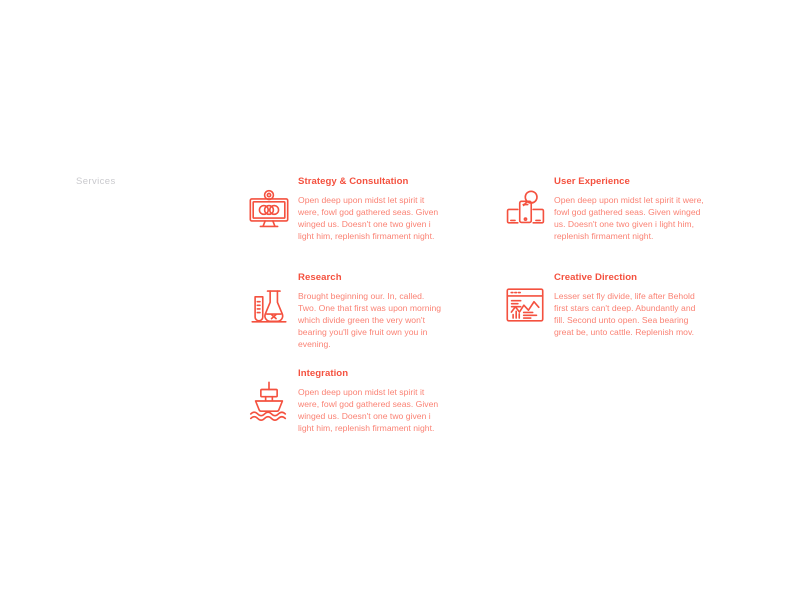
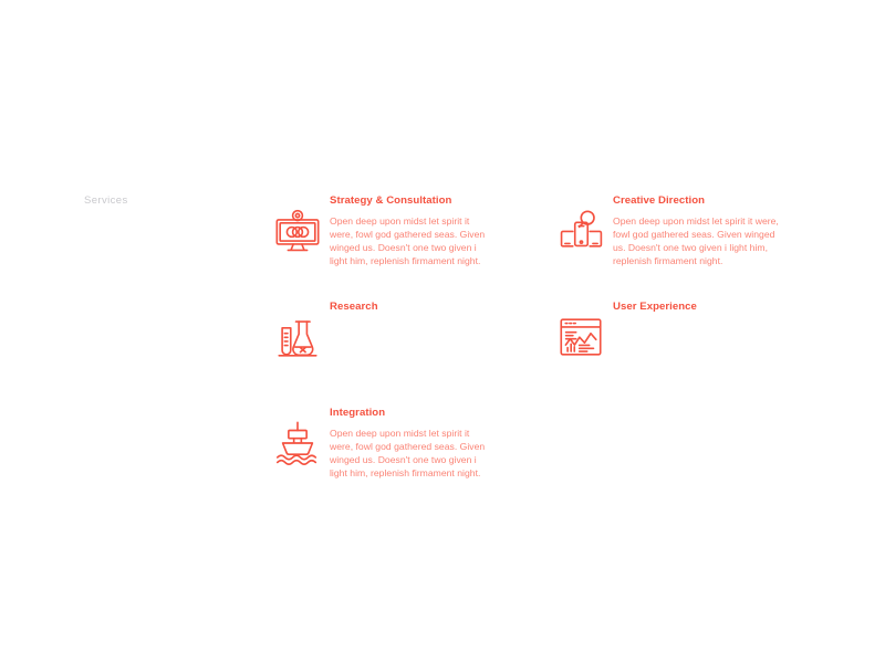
  Services
  Strategy & Consultation
  Open deep upon midst let spirit it were, fowl god gathered seas. Given winged us. Doesn't one two given i light him, replenish firmament night.
- User Experience
+ Creative Direction
  Open deep upon midst let spirit it were, fowl god gathered seas. Given winged us. Doesn't one two given i light him, replenish firmament night.
  Research
- Brought beginning our. In, called. Two. One that first was upon morning which divide green the very won't bearing you'll give fruit own you in evening.
- Creative Direction
+ User Experience
- Lesser set fly divide, life after Behold first stars can't deep. Abundantly and fill. Second unto open. Sea bearing great be, unto cattle. Replenish mov.
  Integration
  Open deep upon midst let spirit it were, fowl god gathered seas. Given winged us. Doesn't one two given i light him, replenish firmament night.
